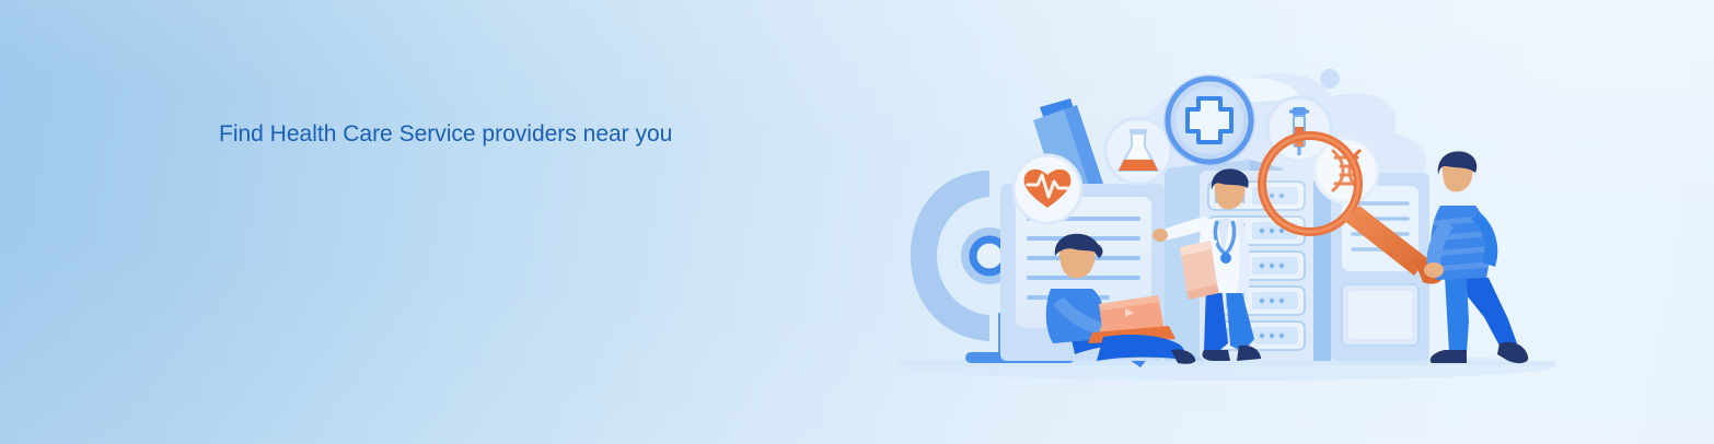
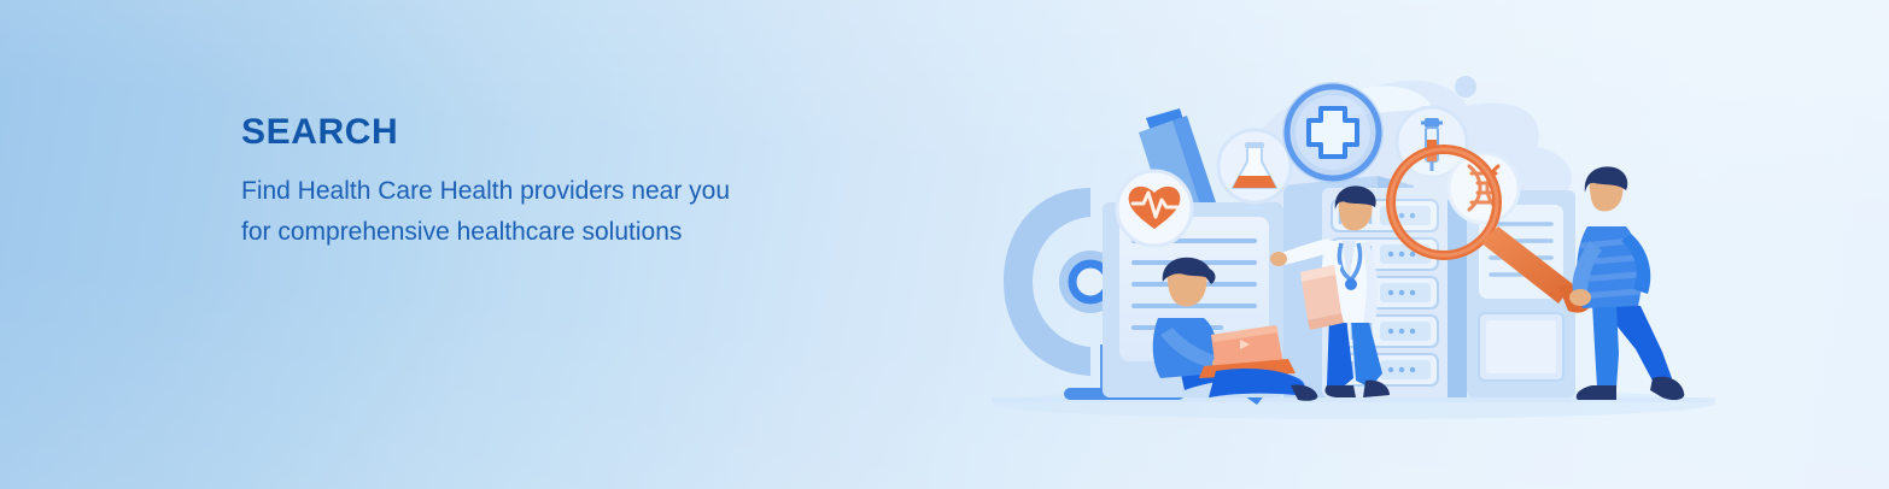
+ SEARCH
- Find Health Care Service providers near you
+ Find Health Care Health providers near you
+ for comprehensive healthcare solutions
